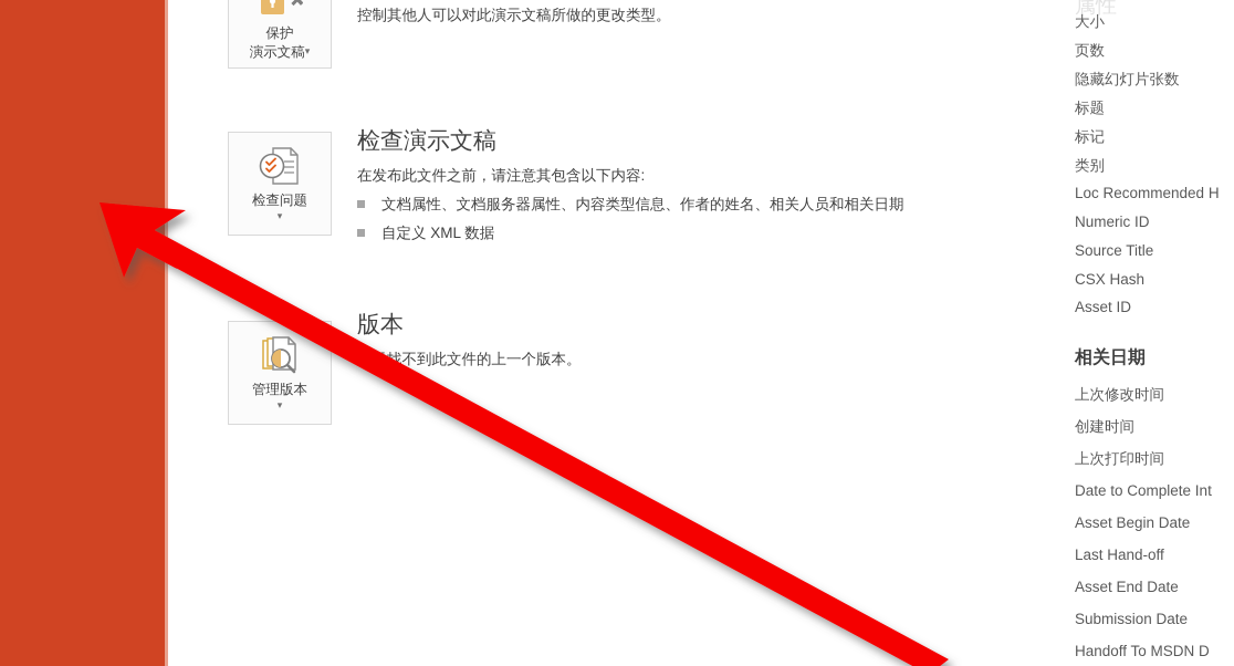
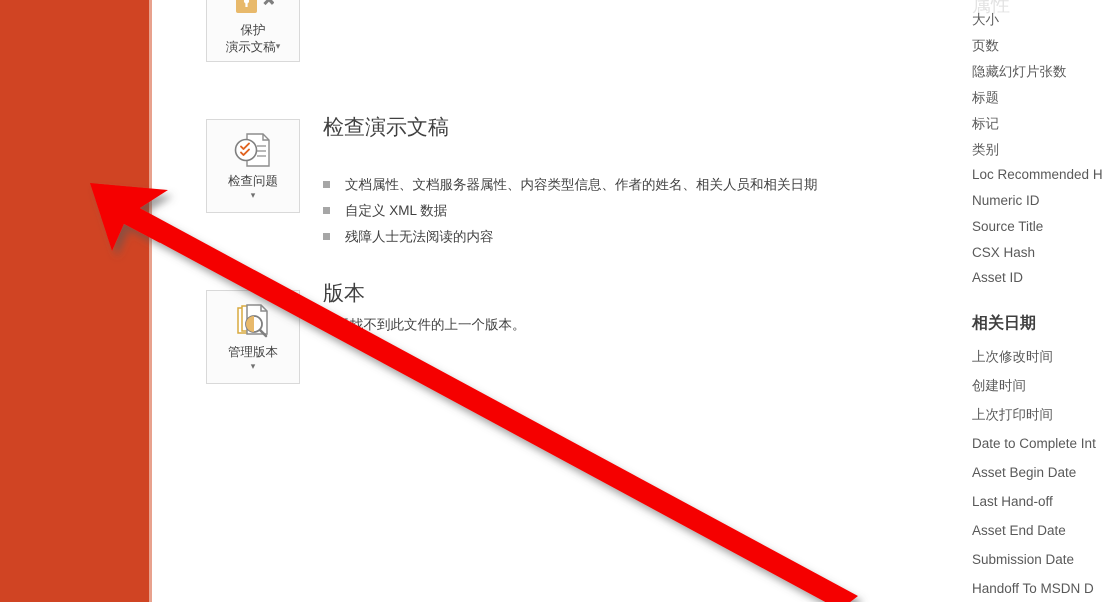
  保护
  演示文稿▾
- 控制其他人可以对此演示文稿所做的更改类型。
  检查问题
  ▾
  检查演示文稿
- 在发布此文件之前，请注意其包含以下内容:
  文档属性、文档服务器属性、内容类型信息、作者的姓名、相关人员和相关日期
  自定义 XML 数据
+ 残障人士无法阅读的内容
  管理版本
  ▾
  版本
  找不到此文件的上一个版本。
  属性
  大小
  页数
  隐藏幻灯片张数
  标题
  标记
  类别
  Loc Recommended H
  Numeric ID
  Source Title
  CSX Hash
  Asset ID
  相关日期
  上次修改时间
  创建时间
  上次打印时间
  Date to Complete Int
  Asset Begin Date
  Last Hand-off
  Asset End Date
  Submission Date
  Handoff To MSDN D
